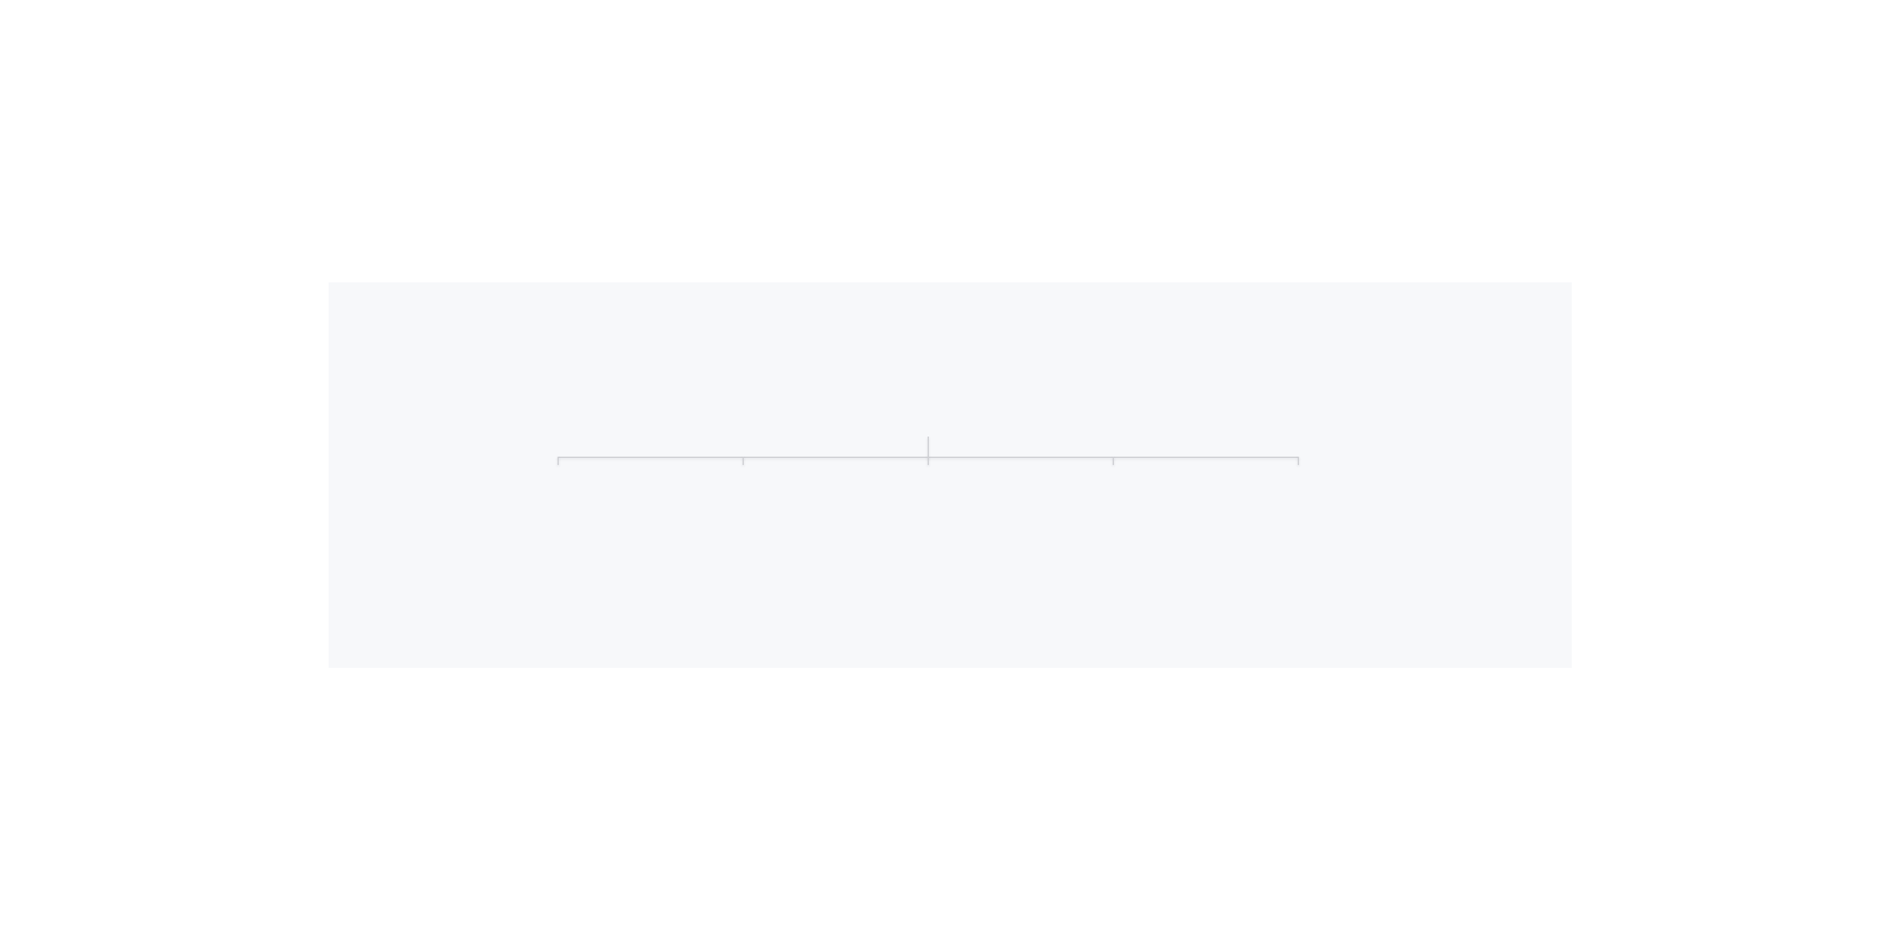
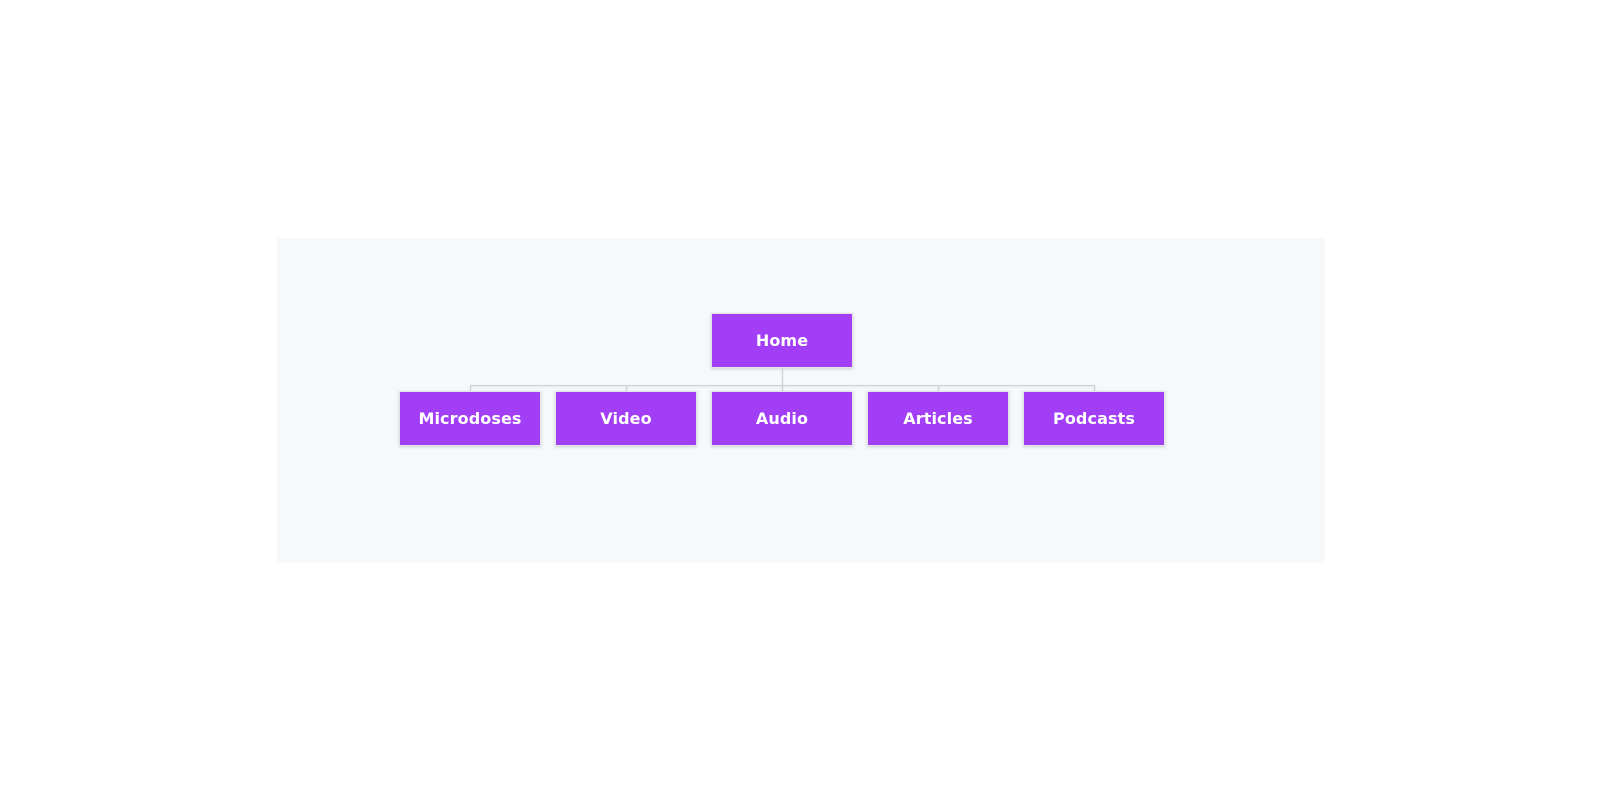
+ Home
+ Microdoses
+ Video
+ Audio
+ Articles
+ Podcasts
